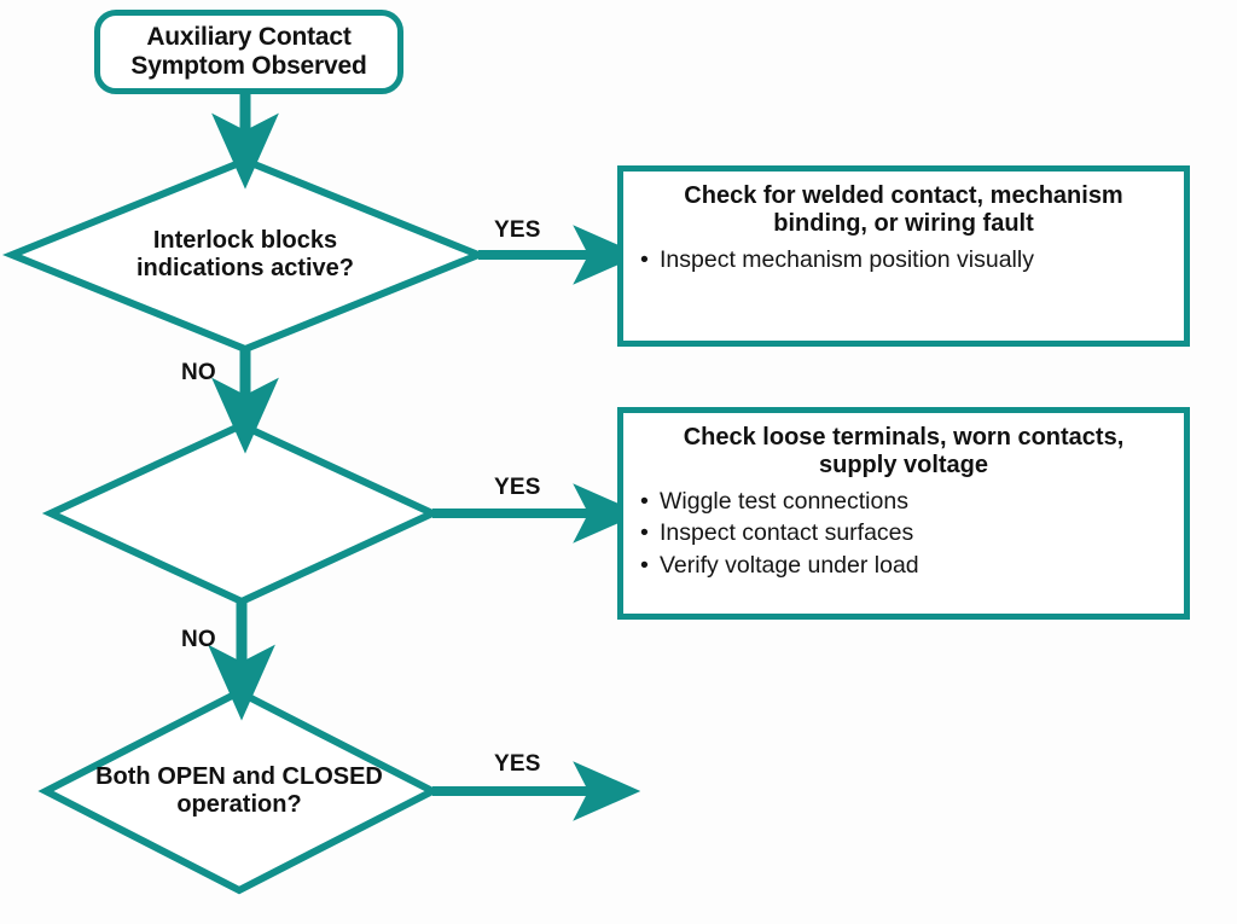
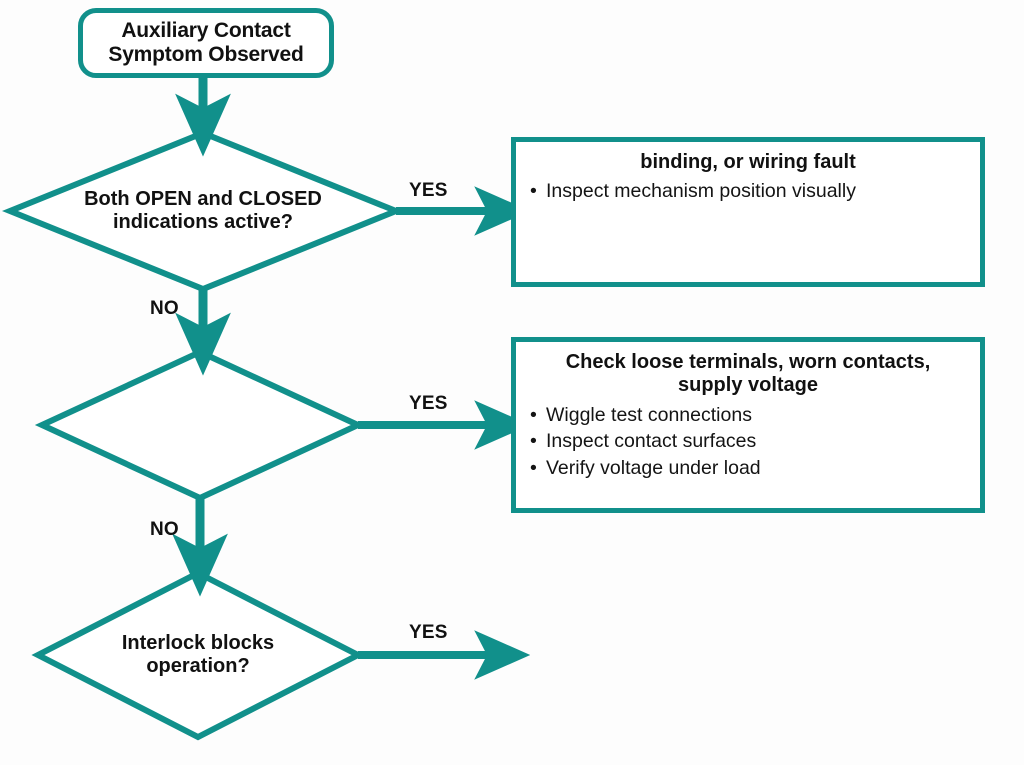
  Auxiliary Contact
  Symptom Observed
- Interlock blocks
+ Both OPEN and CLOSED
  indications active?
- Both OPEN and CLOSED
+ Interlock blocks
  operation?
  YES
  NO
  YES
  NO
  YES
- Check for welded contact, mechanism
  binding, or wiring fault
  Inspect mechanism position visually
  Check loose terminals, worn contacts,
  supply voltage
  Wiggle test connections
  Inspect contact surfaces
  Verify voltage under load
